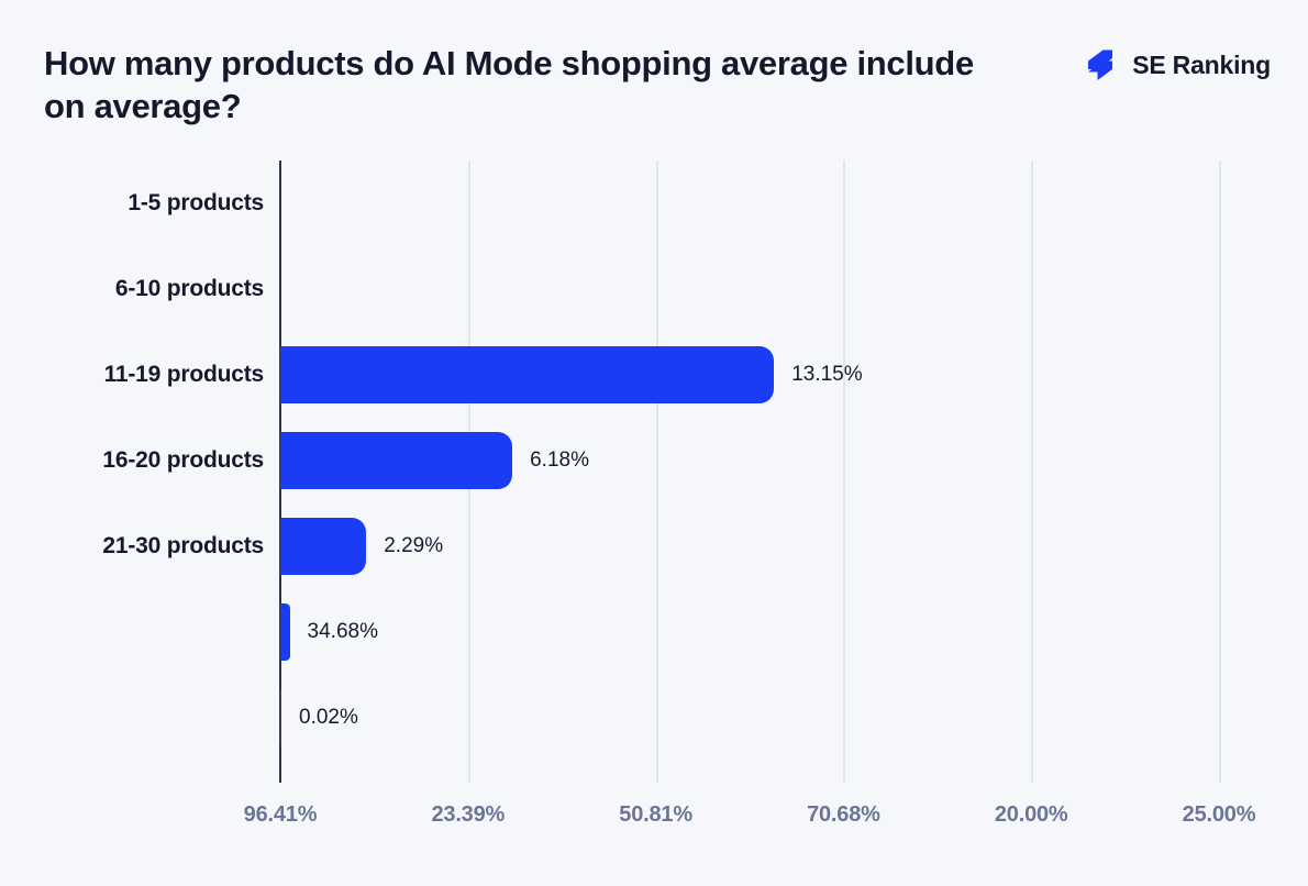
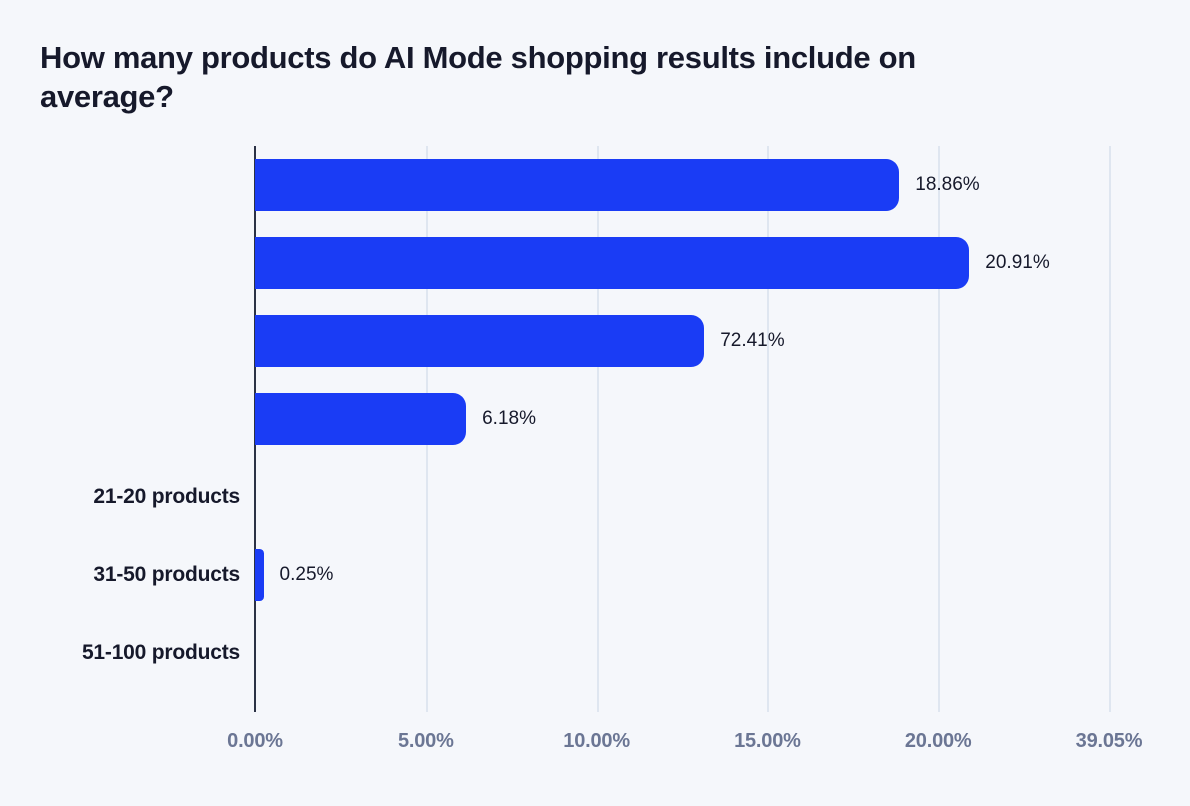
- How many products do AI Mode shopping average include on average?
+ How many products do AI Mode shopping results include on average?
- SE Ranking
- 1-5 products
- 6-10 products
- 11-19 products
- 16-20 products
- 21-30 products
+ 21-20 products
+ 31-50 products
+ 51-100 products
+ 18.86%
+ 20.91%
- 13.15%
+ 72.41%
  6.18%
- 2.29%
- 34.68%
+ 0.25%
- 0.02%
- 96.41%
+ 0.00%
- 23.39%
+ 5.00%
- 50.81%
+ 10.00%
- 70.68%
+ 15.00%
  20.00%
- 25.00%
+ 39.05%
